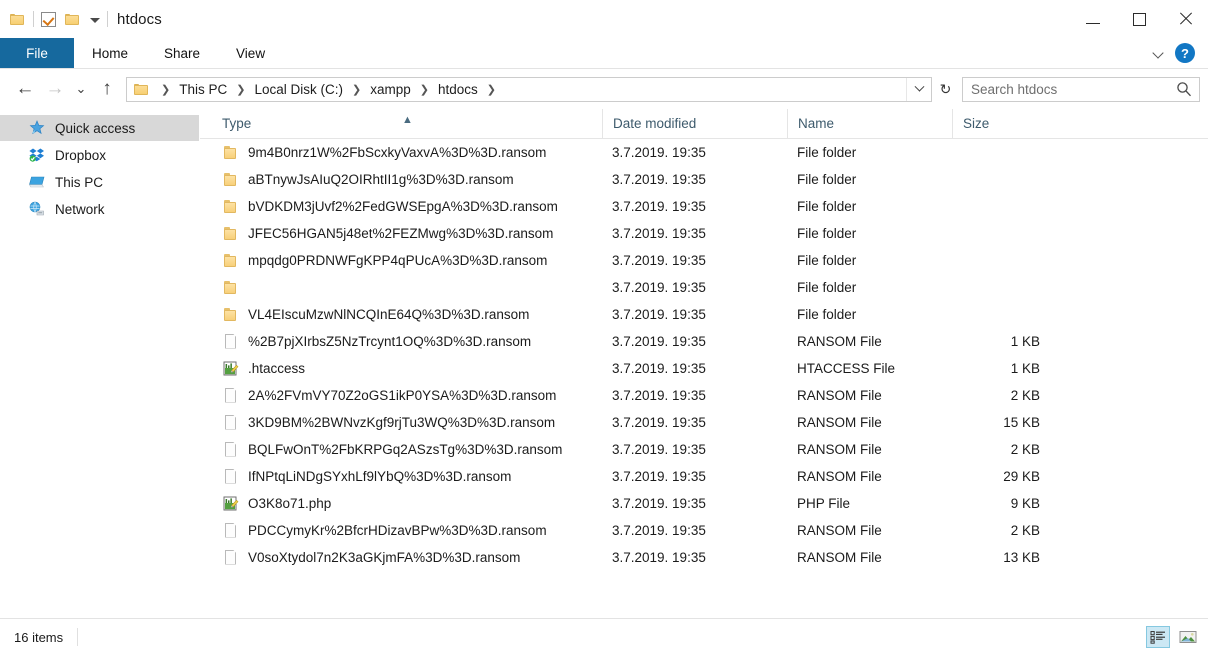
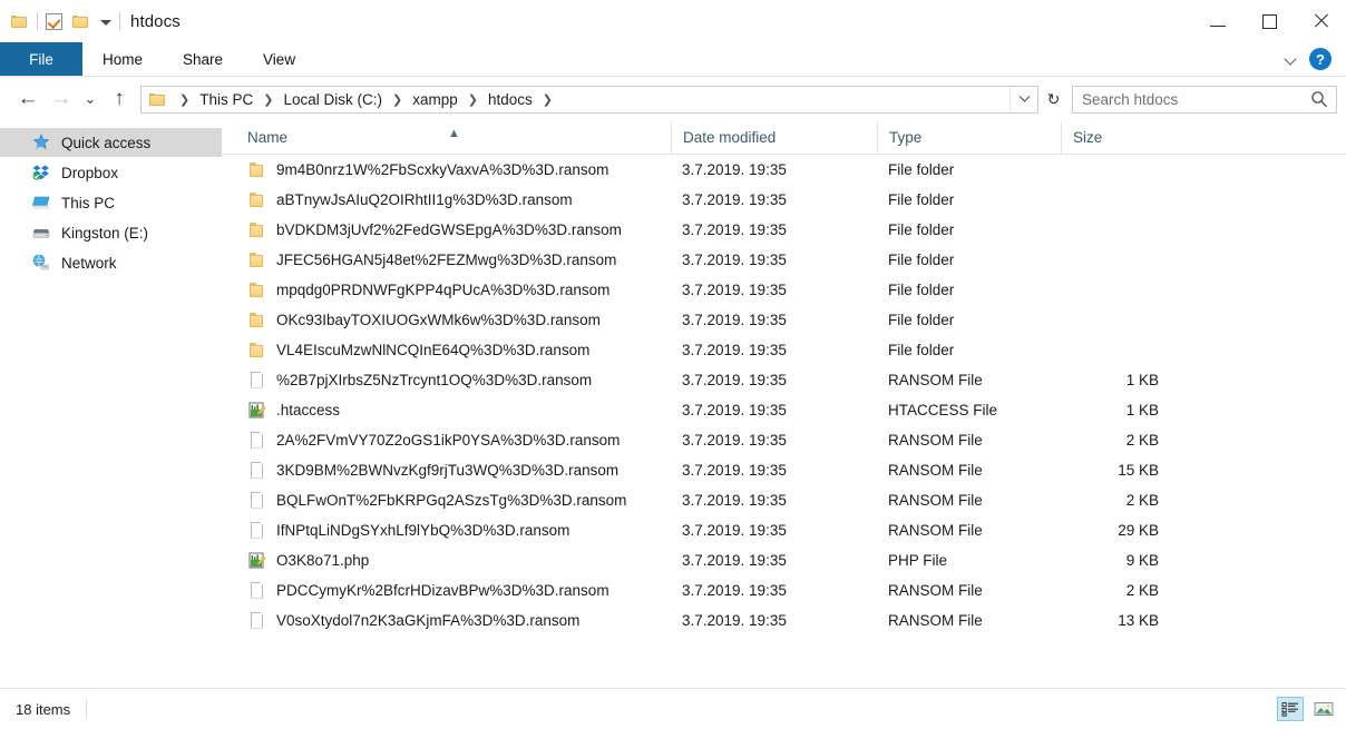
  htdocs
  File
  Home
  Share
  View
  ?
  ←
  →
  ⌄
  ↑
  ❯
  This PC
  ❯
  Local Disk (C:)
  ❯
  xampp
  ❯
  htdocs
  ❯
  ↻
  Search htdocs
  Quick access
  Dropbox
  This PC
+ Kingston (E:)
  Network
- Type
+ Name
  ▲
  Date modified
- Name
+ Type
  Size
  9m4B0nrz1W%2FbScxkyVaxvA%3D%3D.ransom
  3.7.2019. 19:35
  File folder
  aBTnywJsAIuQ2OIRhtII1g%3D%3D.ransom
  3.7.2019. 19:35
  File folder
  bVDKDM3jUvf2%2FedGWSEpgA%3D%3D.ransom
  3.7.2019. 19:35
  File folder
  JFEC56HGAN5j48et%2FEZMwg%3D%3D.ransom
  3.7.2019. 19:35
  File folder
  mpqdg0PRDNWFgKPP4qPUcA%3D%3D.ransom
  3.7.2019. 19:35
  File folder
+ OKc93IbayTOXIUOGxWMk6w%3D%3D.ransom
  3.7.2019. 19:35
  File folder
  VL4EIscuMzwNlNCQInE64Q%3D%3D.ransom
  3.7.2019. 19:35
  File folder
  %2B7pjXIrbsZ5NzTrcynt1OQ%3D%3D.ransom
  3.7.2019. 19:35
  RANSOM File
  1 KB
  .htaccess
  3.7.2019. 19:35
  HTACCESS File
  1 KB
  2A%2FVmVY70Z2oGS1ikP0YSA%3D%3D.ransom
  3.7.2019. 19:35
  RANSOM File
  2 KB
  3KD9BM%2BWNvzKgf9rjTu3WQ%3D%3D.ransom
  3.7.2019. 19:35
  RANSOM File
  15 KB
  BQLFwOnT%2FbKRPGq2ASzsTg%3D%3D.ransom
  3.7.2019. 19:35
  RANSOM File
  2 KB
  IfNPtqLiNDgSYxhLf9lYbQ%3D%3D.ransom
  3.7.2019. 19:35
  RANSOM File
  29 KB
  O3K8o71.php
  3.7.2019. 19:35
  PHP File
  9 KB
  PDCCymyKr%2BfcrHDizavBPw%3D%3D.ransom
  3.7.2019. 19:35
  RANSOM File
  2 KB
  V0soXtydol7n2K3aGKjmFA%3D%3D.ransom
  3.7.2019. 19:35
  RANSOM File
  13 KB
- 16 items
+ 18 items
